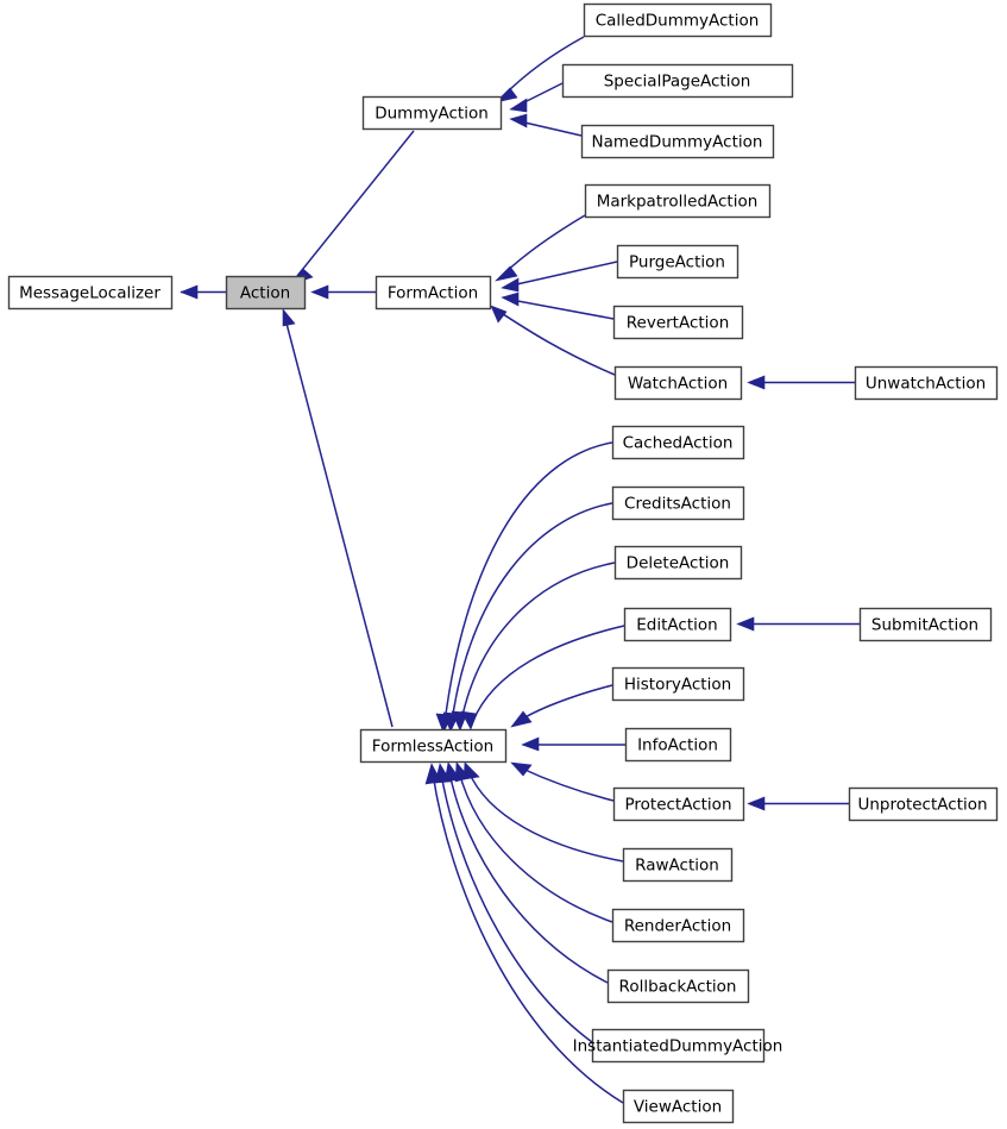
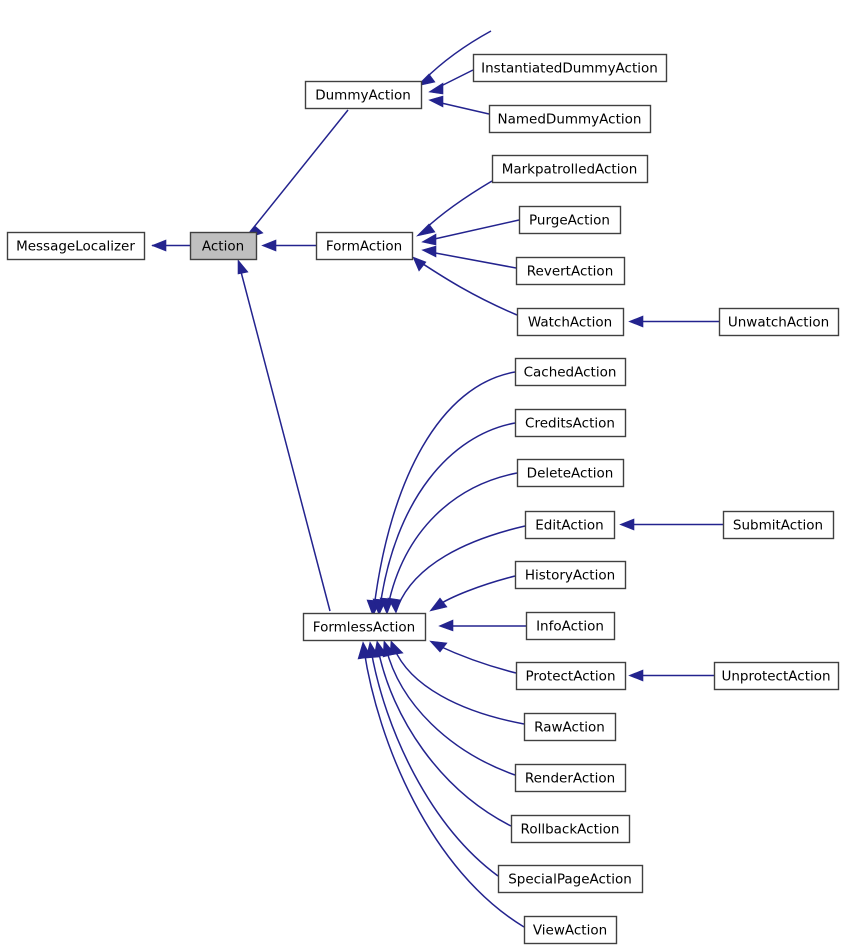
  MessageLocalizer
  Action
  DummyAction
  FormAction
  FormlessAction
- CalledDummyAction
- SpecialPageAction
+ InstantiatedDummyAction
  NamedDummyAction
  MarkpatrolledAction
  PurgeAction
  RevertAction
  WatchAction
  UnwatchAction
  CachedAction
  CreditsAction
  DeleteAction
  EditAction
  SubmitAction
  HistoryAction
  InfoAction
  ProtectAction
  UnprotectAction
  RawAction
  RenderAction
  RollbackAction
- InstantiatedDummyAction
+ SpecialPageAction
  ViewAction
